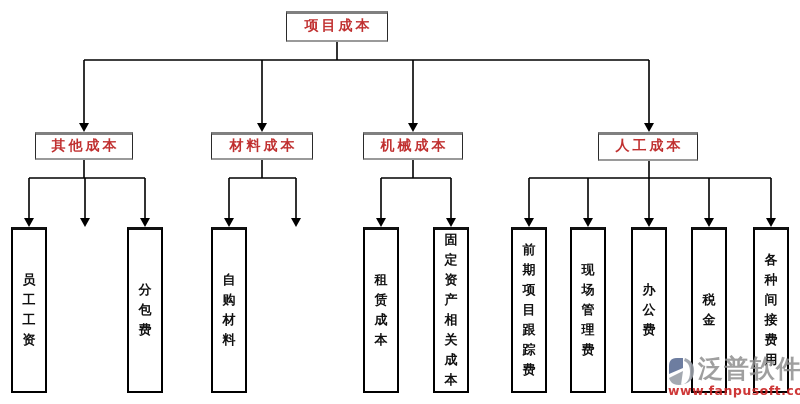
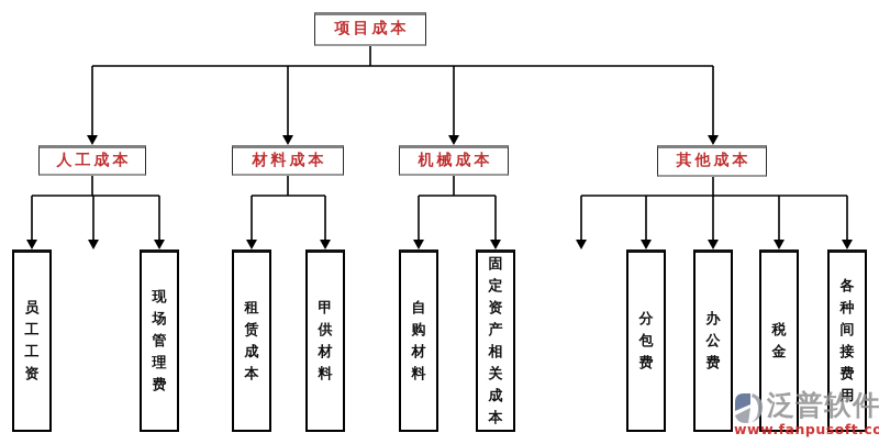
  项目成本
- 其他成本
+ 人工成本
  材料成本
  机械成本
- 人工成本
+ 其他成本
  员工工资
- 分包费
+ 现场管理费
- 自购材料
+ 租赁成本
+ 甲供材料
- 租赁成本
+ 自购材料
  固定资产相关成本
- 前期项目跟踪费
- 现场管理费
+ 分包费
  办公费
  税金
  各种间接费用
  泛普软件
  www.fanpusoft.co
